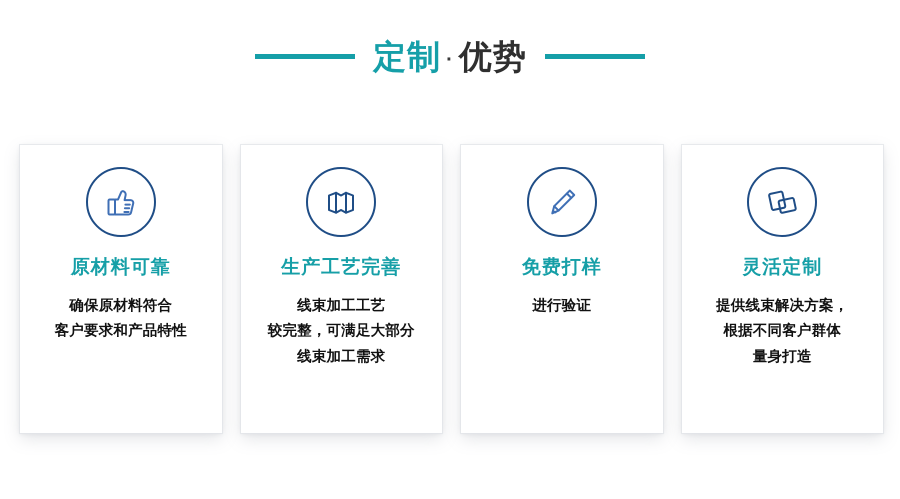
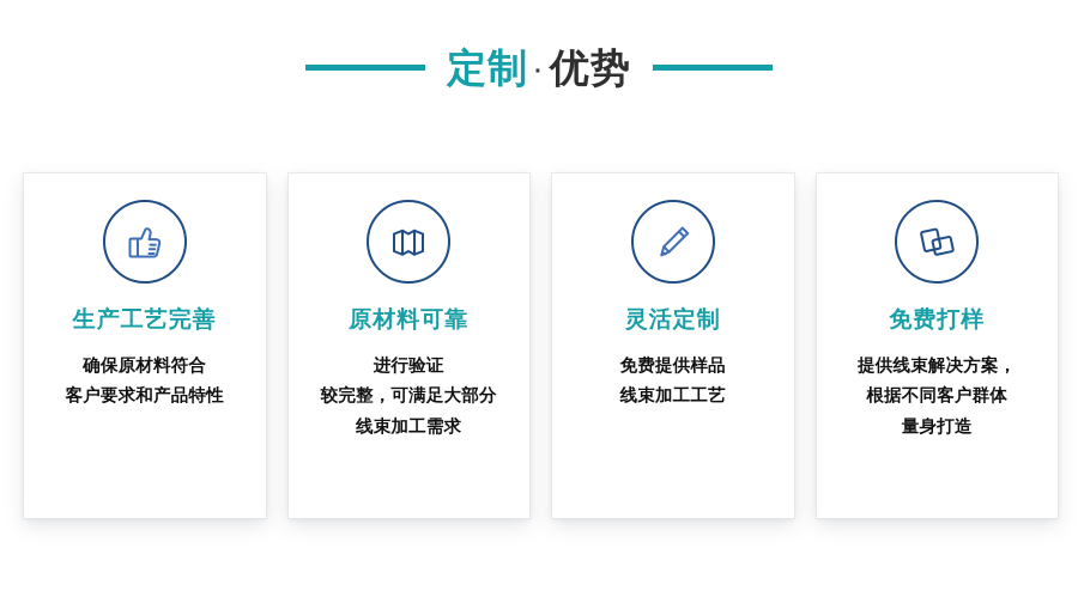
  定制
  ·
  优势
- 原材料可靠
+ 生产工艺完善
  确保原材料符合
  客户要求和产品特性
- 生产工艺完善
+ 原材料可靠
- 线束加工工艺
+ 进行验证
  较完整，可满足大部分
  线束加工需求
- 免费打样
+ 灵活定制
+ 免费提供样品
- 进行验证
+ 线束加工工艺
- 灵活定制
+ 免费打样
  提供线束解决方案，
  根据不同客户群体
  量身打造
